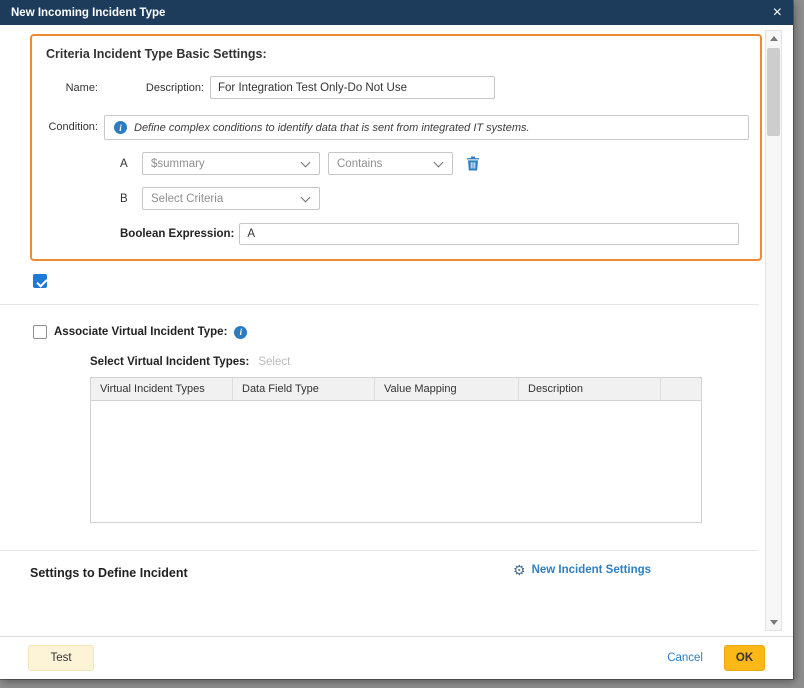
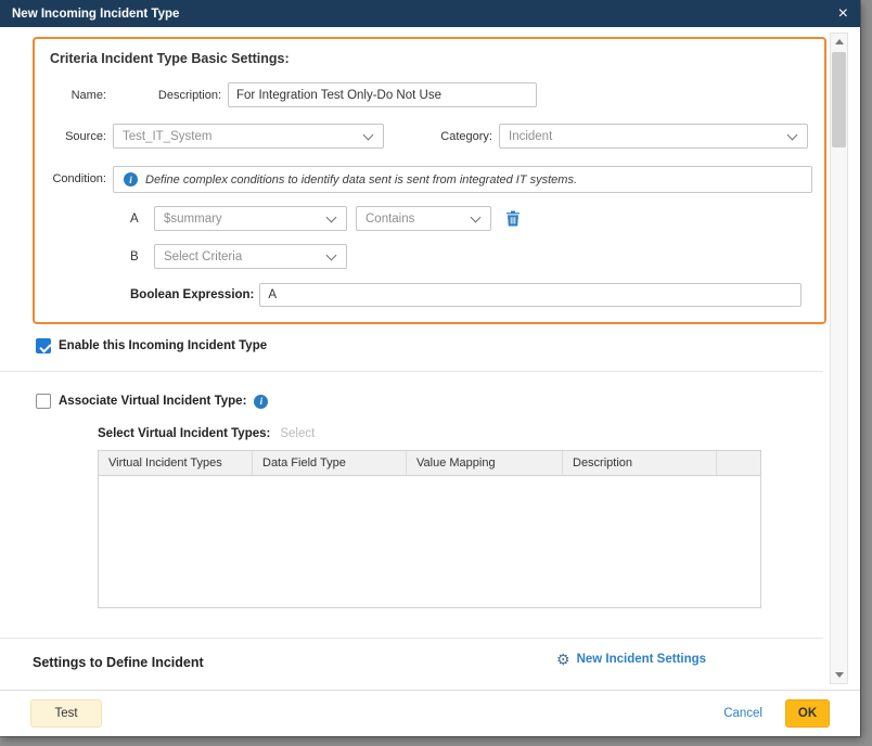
  New Incoming Incident Type
  ×
  Criteria Incident Type Basic Settings:
  Name:
  Description:
  For Integration Test Only-Do Not Use
+ Source:
+ Test_IT_System
+ Category:
+ Incident
  Condition:
  i
- Define complex conditions to identify data that is sent from integrated IT systems.
+ Define complex conditions to identify data sent is sent from integrated IT systems.
  A
  $summary
  Contains
  B
  Select Criteria
  Boolean Expression:
  A
+ Enable this Incoming Incident Type
  Associate Virtual Incident Type:
  i
  Select Virtual Incident Types:
  Select
  Virtual Incident Types
  Data Field Type
  Value Mapping
  Description
  Settings to Define Incident
  ⚙
  New Incident Settings
  Test
  Cancel
  OK
